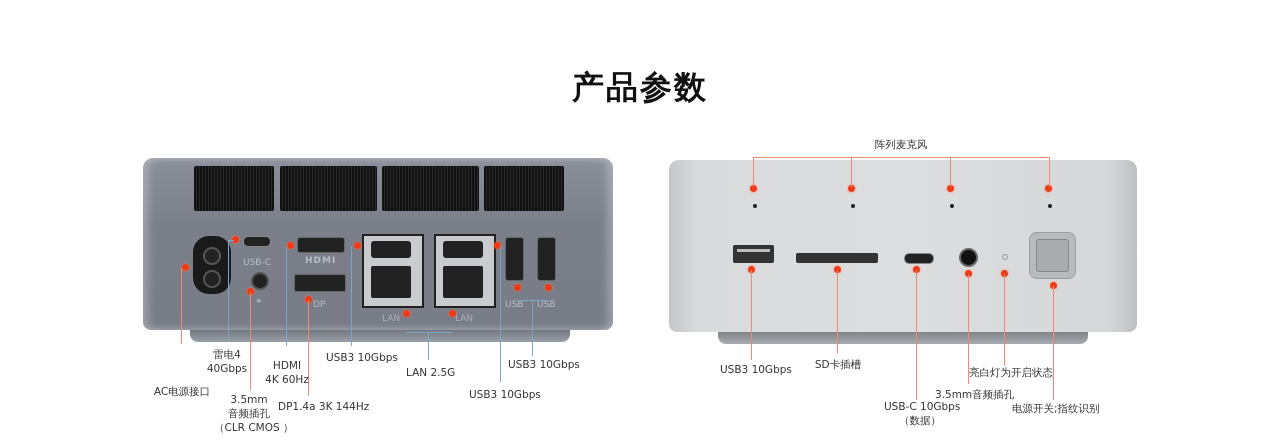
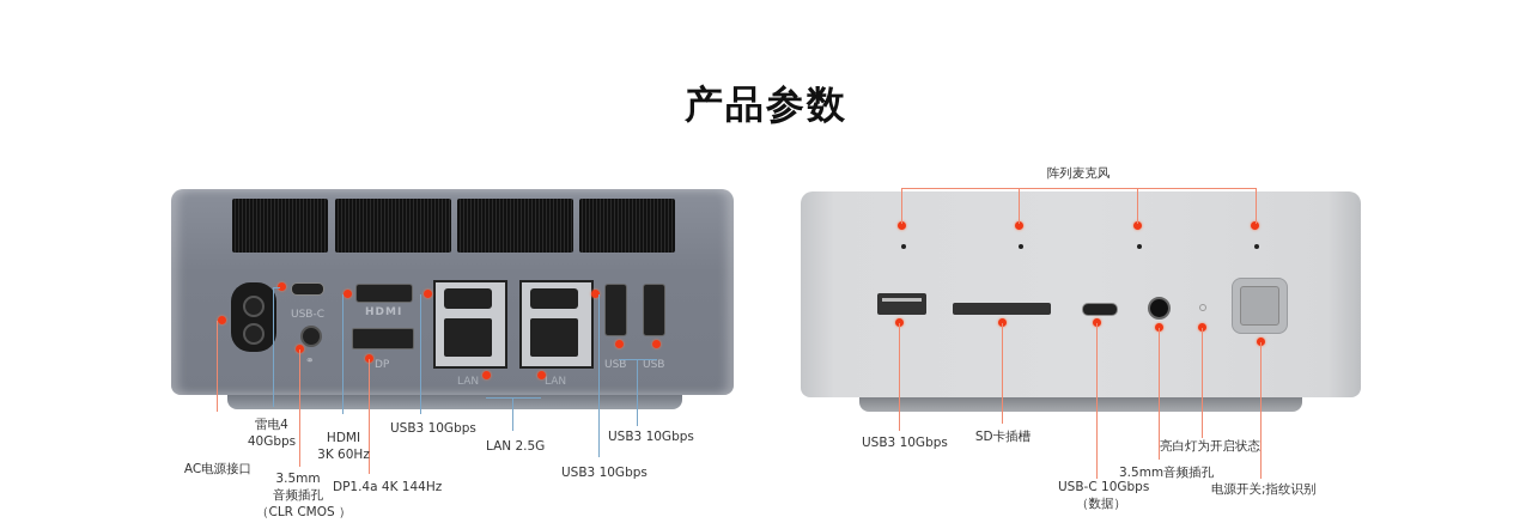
  产品参数
  USB-C
  ⚭
  HDMI
  DP
  LAN
  LAN
  USB
  USB
  AC电源接口
  雷电4
  40Gbps
  3.5mm
  音频插孔
  （CLR CMOS ）
  HDMI
- 4K 60Hz
+ 3K 60Hz
- DP1.4a 3K 144Hz
+ DP1.4a 4K 144Hz
  USB3 10Gbps
  LAN 2.5G
  USB3 10Gbps
  USB3 10Gbps
  阵列麦克风
  USB3 10Gbps
  SD卡插槽
  USB-C 10Gbps
  （数据）
  3.5mm音频插孔
  亮白灯为开启状态
  电源开关;指纹识别
